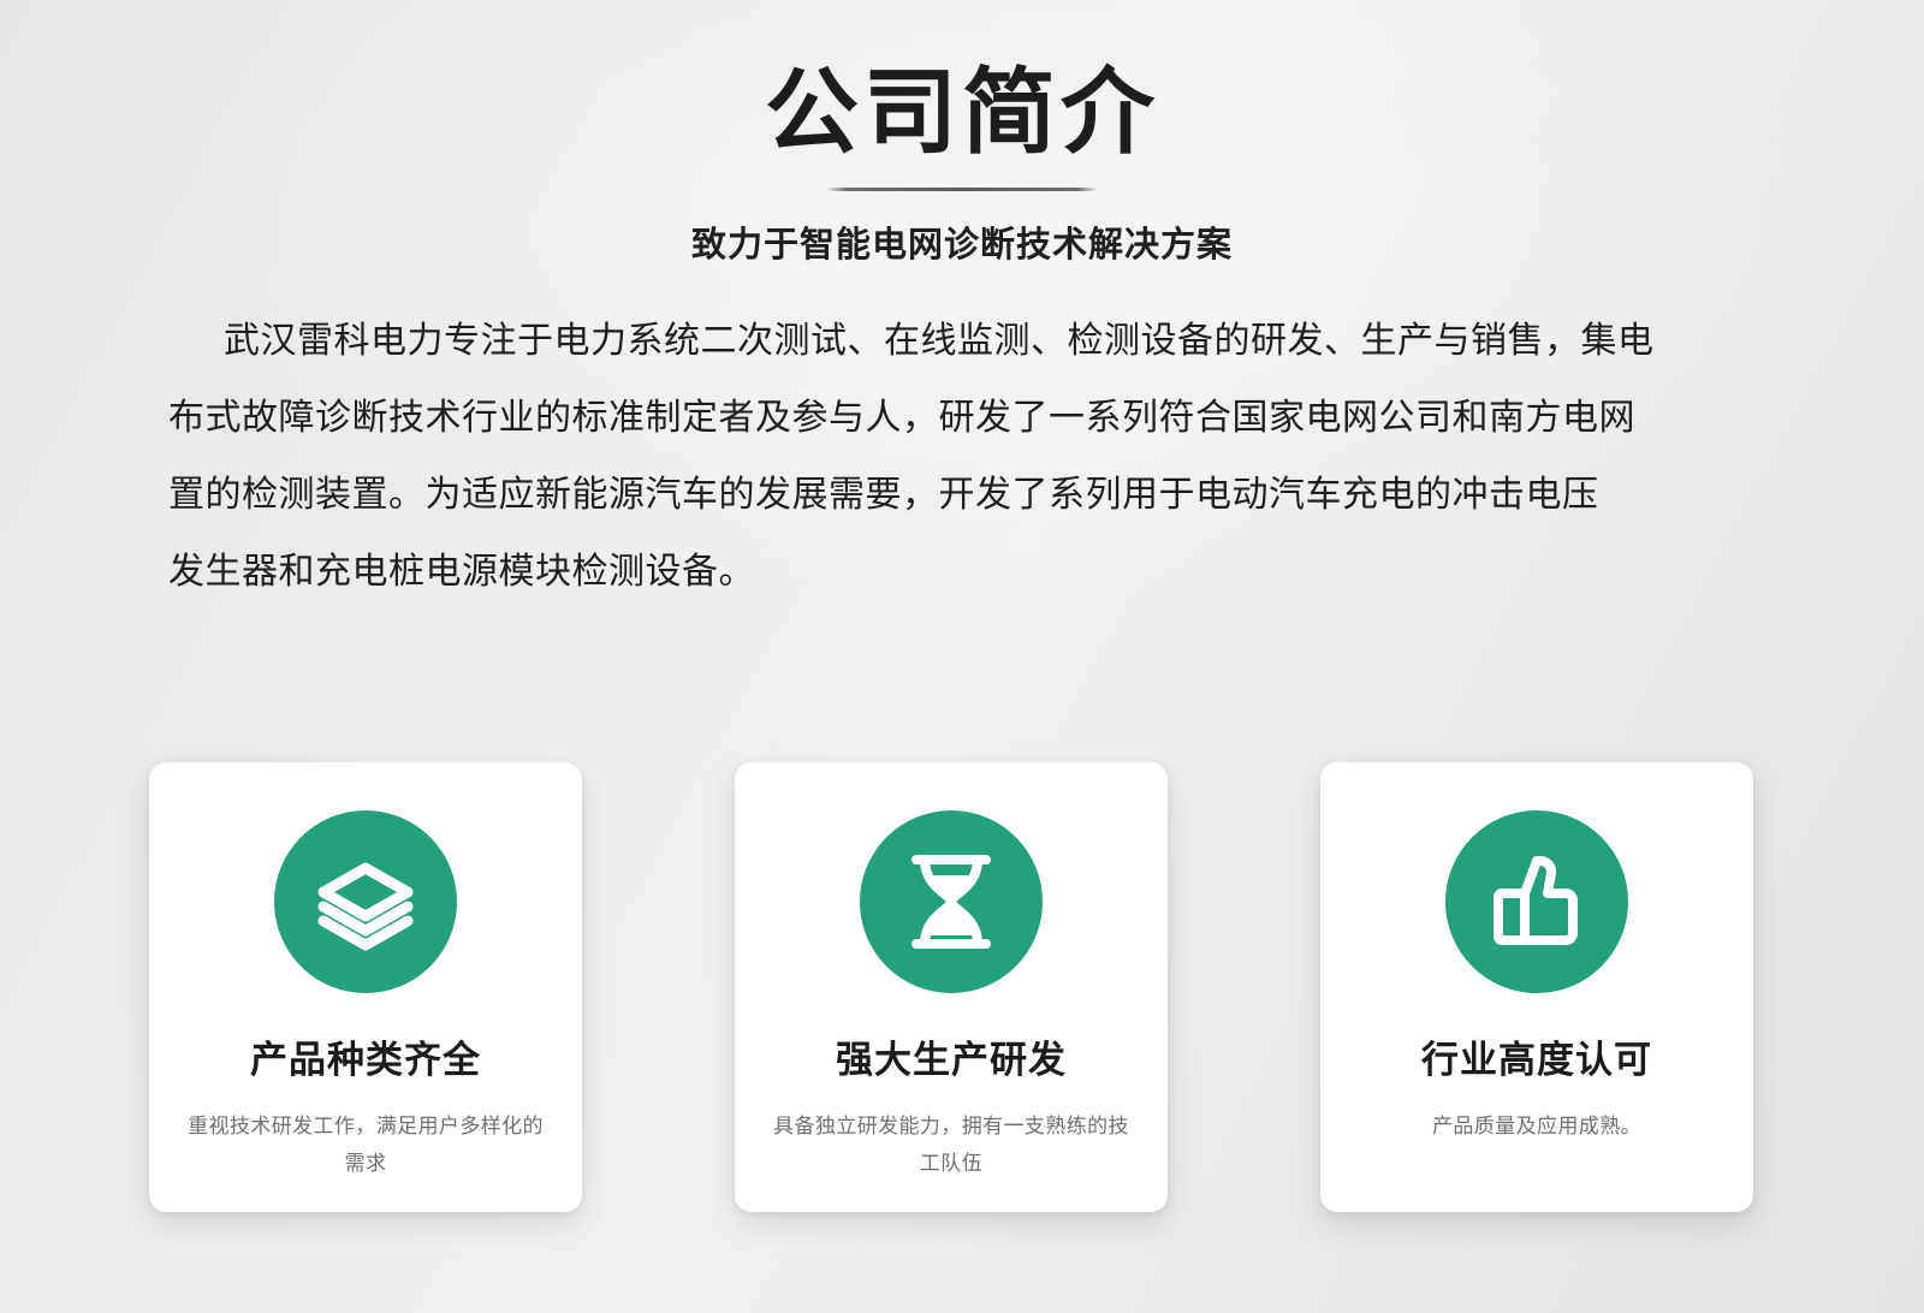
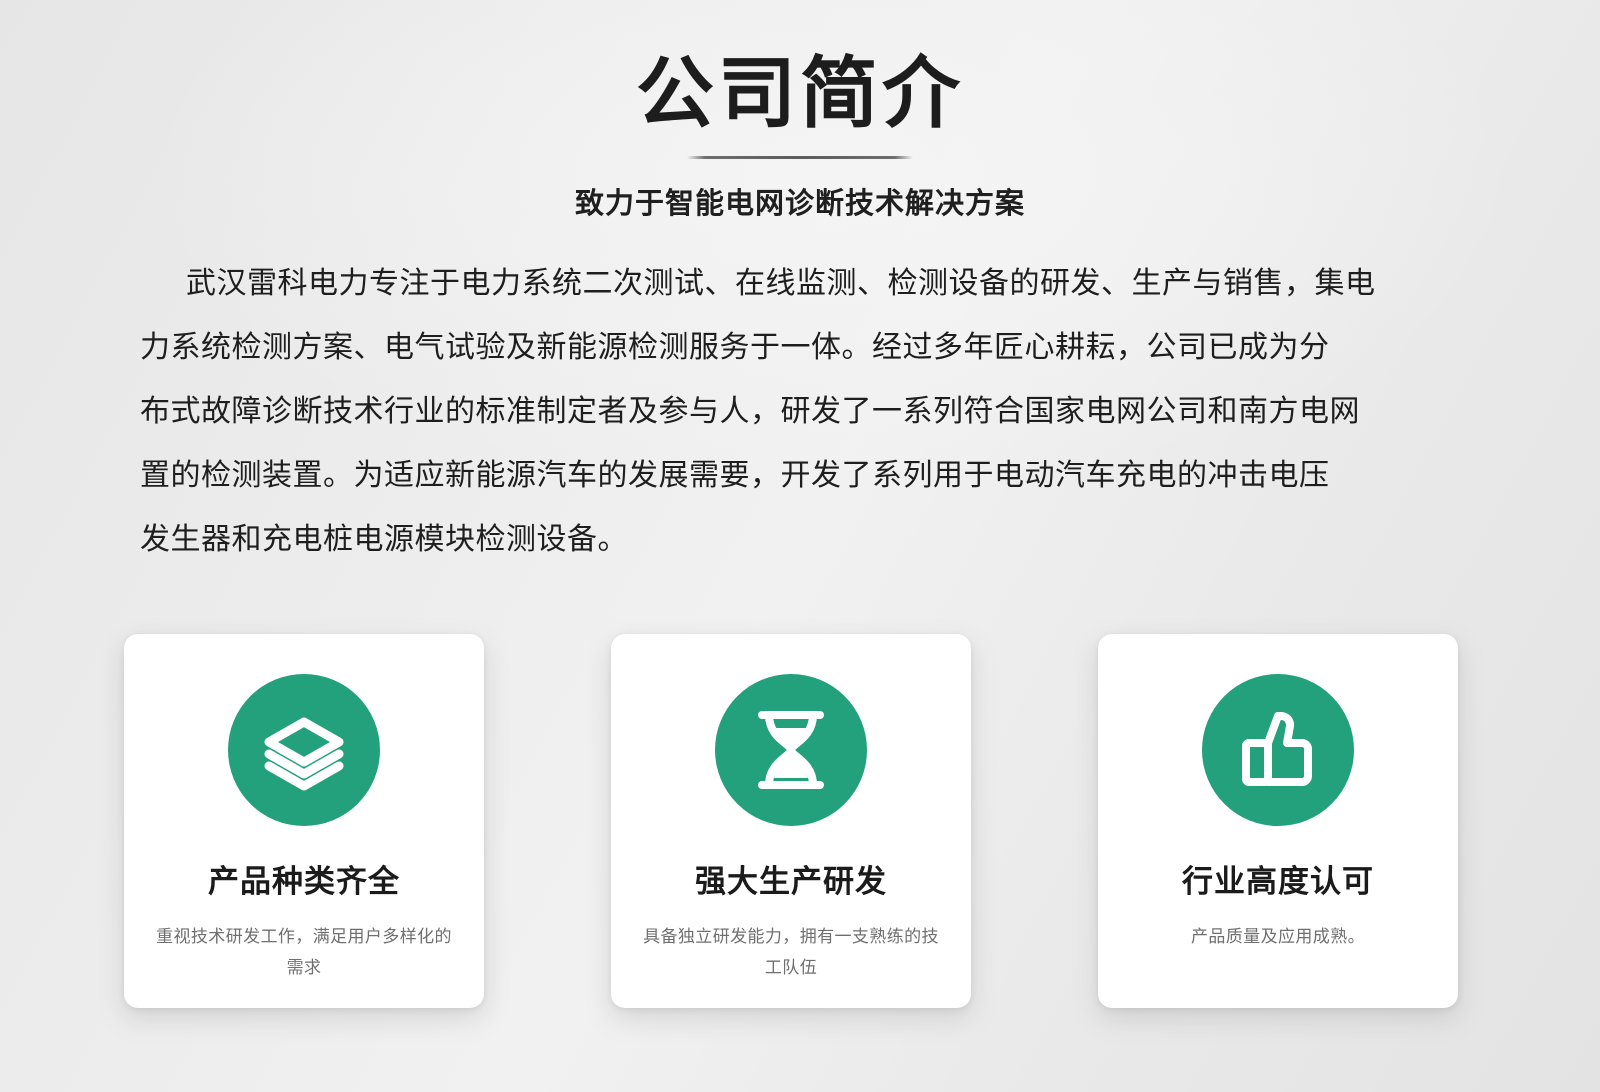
  公司简介
  致力于智能电网诊断技术解决方案
  武汉雷科电力专注于电力系统二次测试、在线监测、检测设备的研发、生产与销售，集电
+ 力系统检测方案、电气试验及新能源检测服务于一体。经过多年匠心耕耘，公司已成为分
  布式故障诊断技术行业的标准制定者及参与人，研发了一系列符合国家电网公司和南方电网
  置的检测装置。为适应新能源汽车的发展需要，开发了系列用于电动汽车充电的冲击电压
  发生器和充电桩电源模块检测设备。
  产品种类齐全
  重视技术研发工作，满足用户多样化的需求
  强大生产研发
  具备独立研发能力，拥有一支熟练的技工队伍
  行业高度认可
  产品质量及应用成熟。
